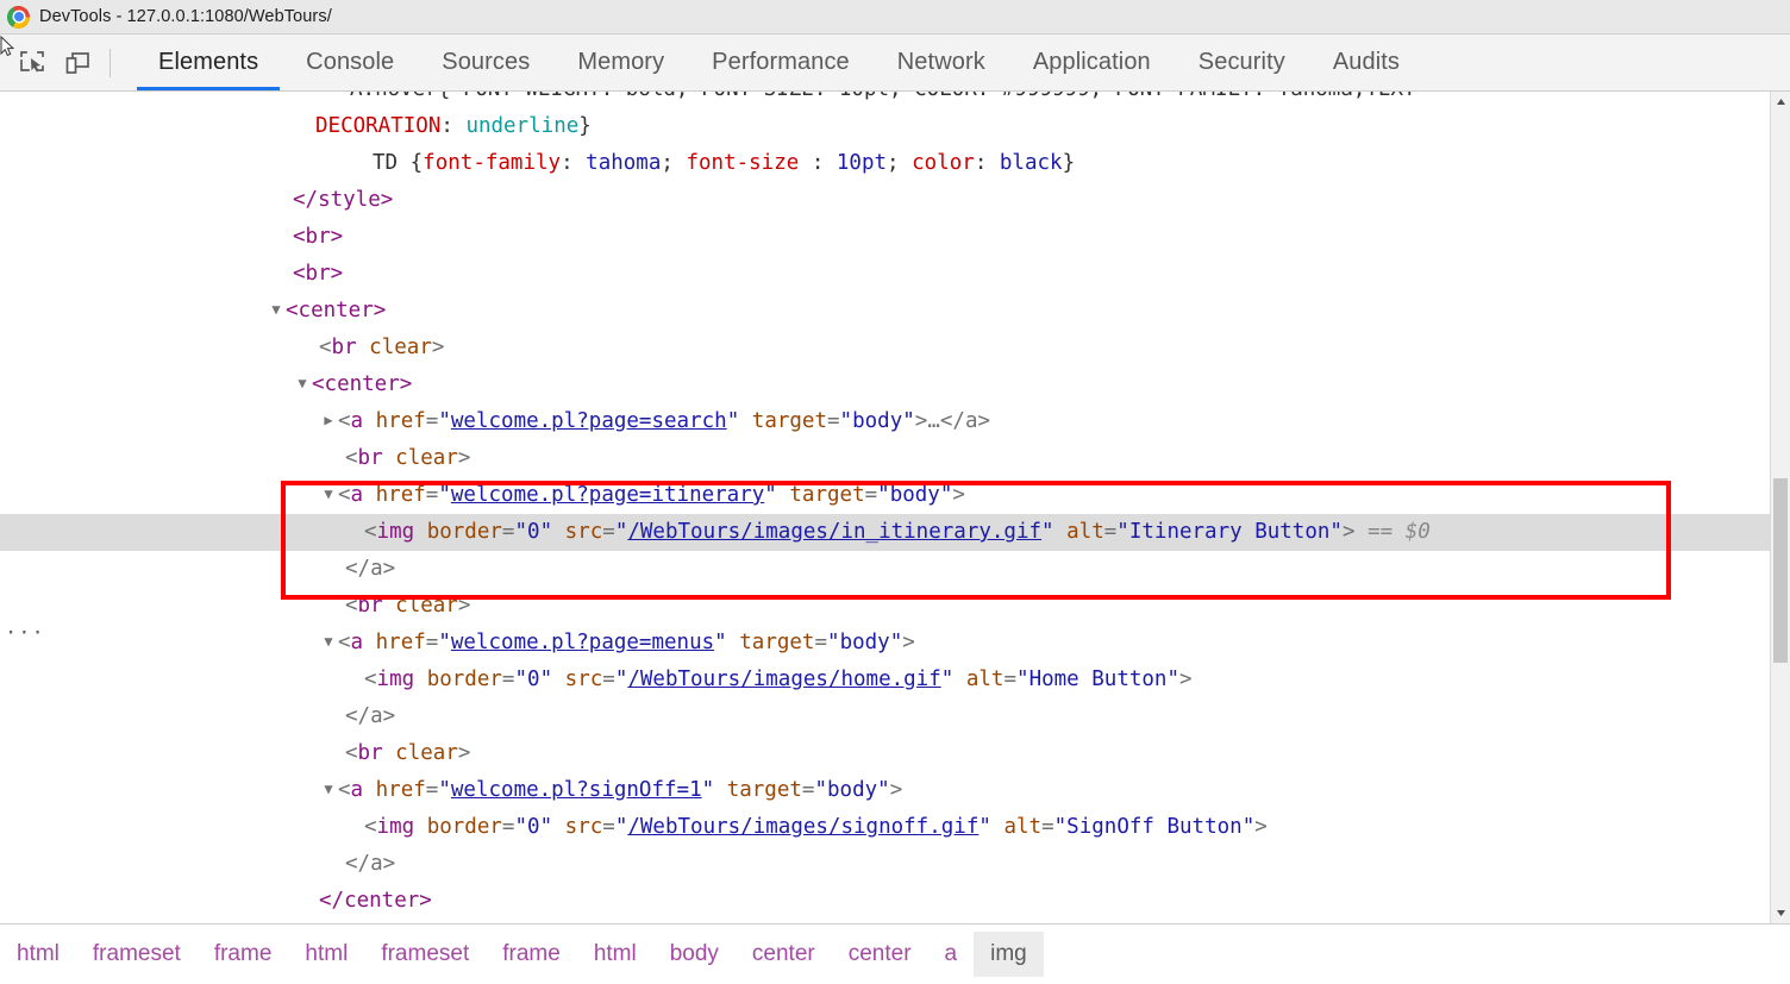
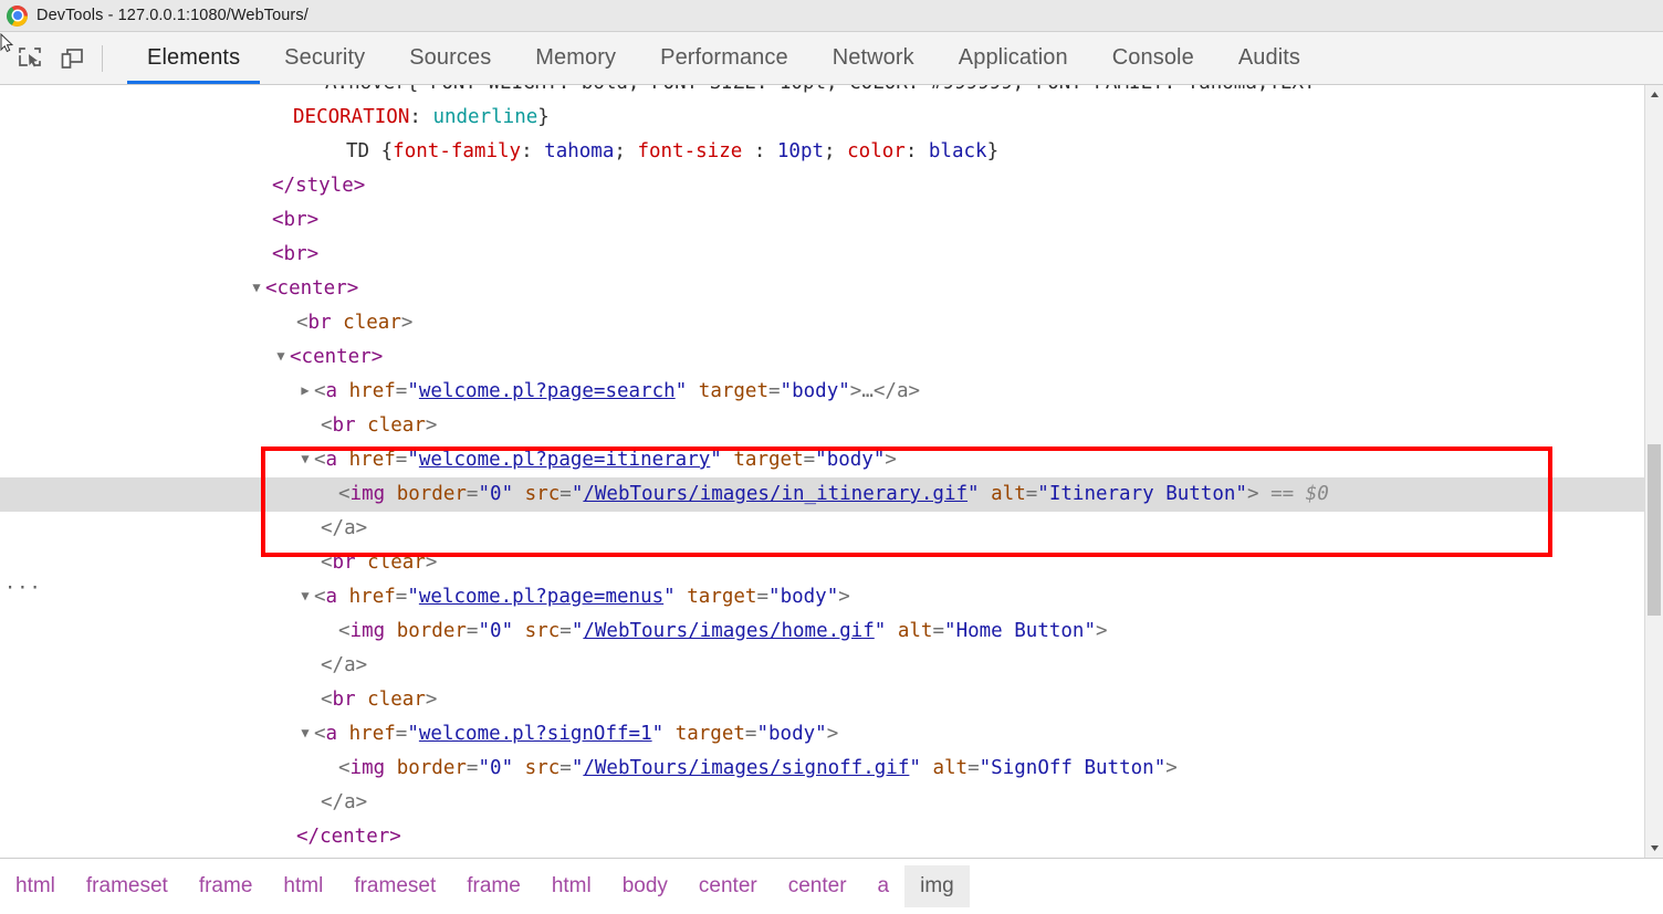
  DevTools - 127.0.0.1:1080/WebTours/
  Elements
- Console
+ Security
  Sources
  Memory
  Performance
  Network
  Application
- Security
+ Console
  Audits
  DECORATION: underline}
  TD {font-family: tahoma; font-size : 10pt; color: black}
  </style>
  <br>
  <br>
  ▼ <center>
  <br clear>
  ▼ <center>
  ▶ <a href="welcome.pl?page=search" target="body">…</a>
  <br clear>
  ▼ <a href="welcome.pl?page=itinerary" target="body">
  <img border="0" src="/WebTours/images/in_itinerary.gif" alt="Itinerary Button"> == $0
  </a>
  <br clear>
  ▼ <a href="welcome.pl?page=menus" target="body">
  <img border="0" src="/WebTours/images/home.gif" alt="Home Button">
  </a>
  <br clear>
  ▼ <a href="welcome.pl?signOff=1" target="body">
  <img border="0" src="/WebTours/images/signoff.gif" alt="SignOff Button">
  </a>
  </center>
  ···
  html
  frameset
  frame
  html
  frameset
  frame
  html
  body
  center
  center
  a
  img
